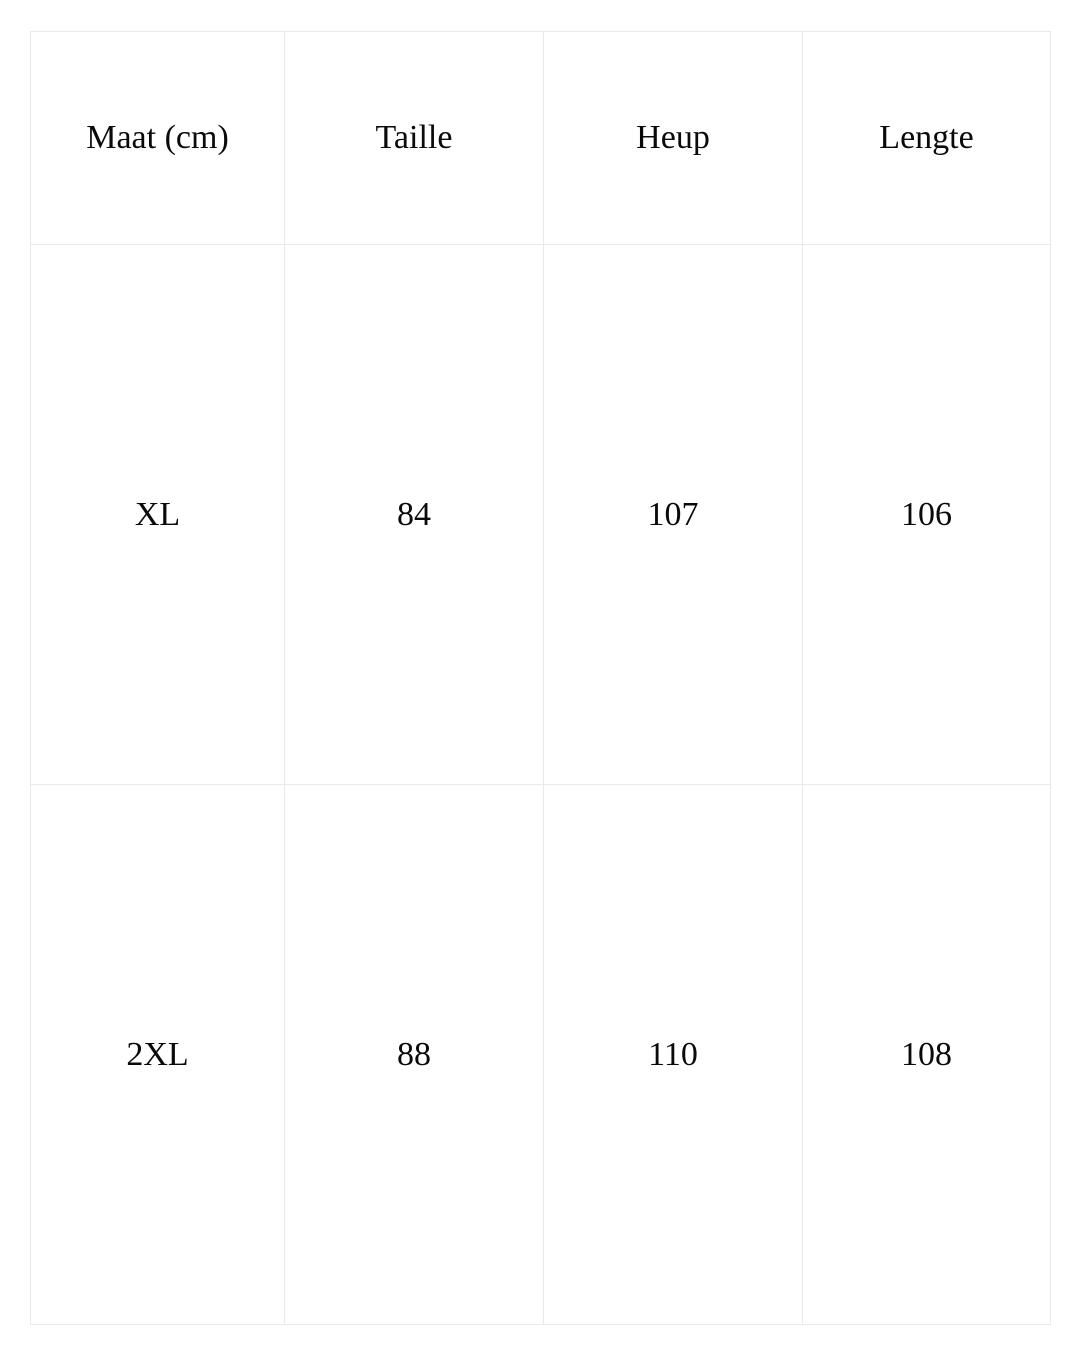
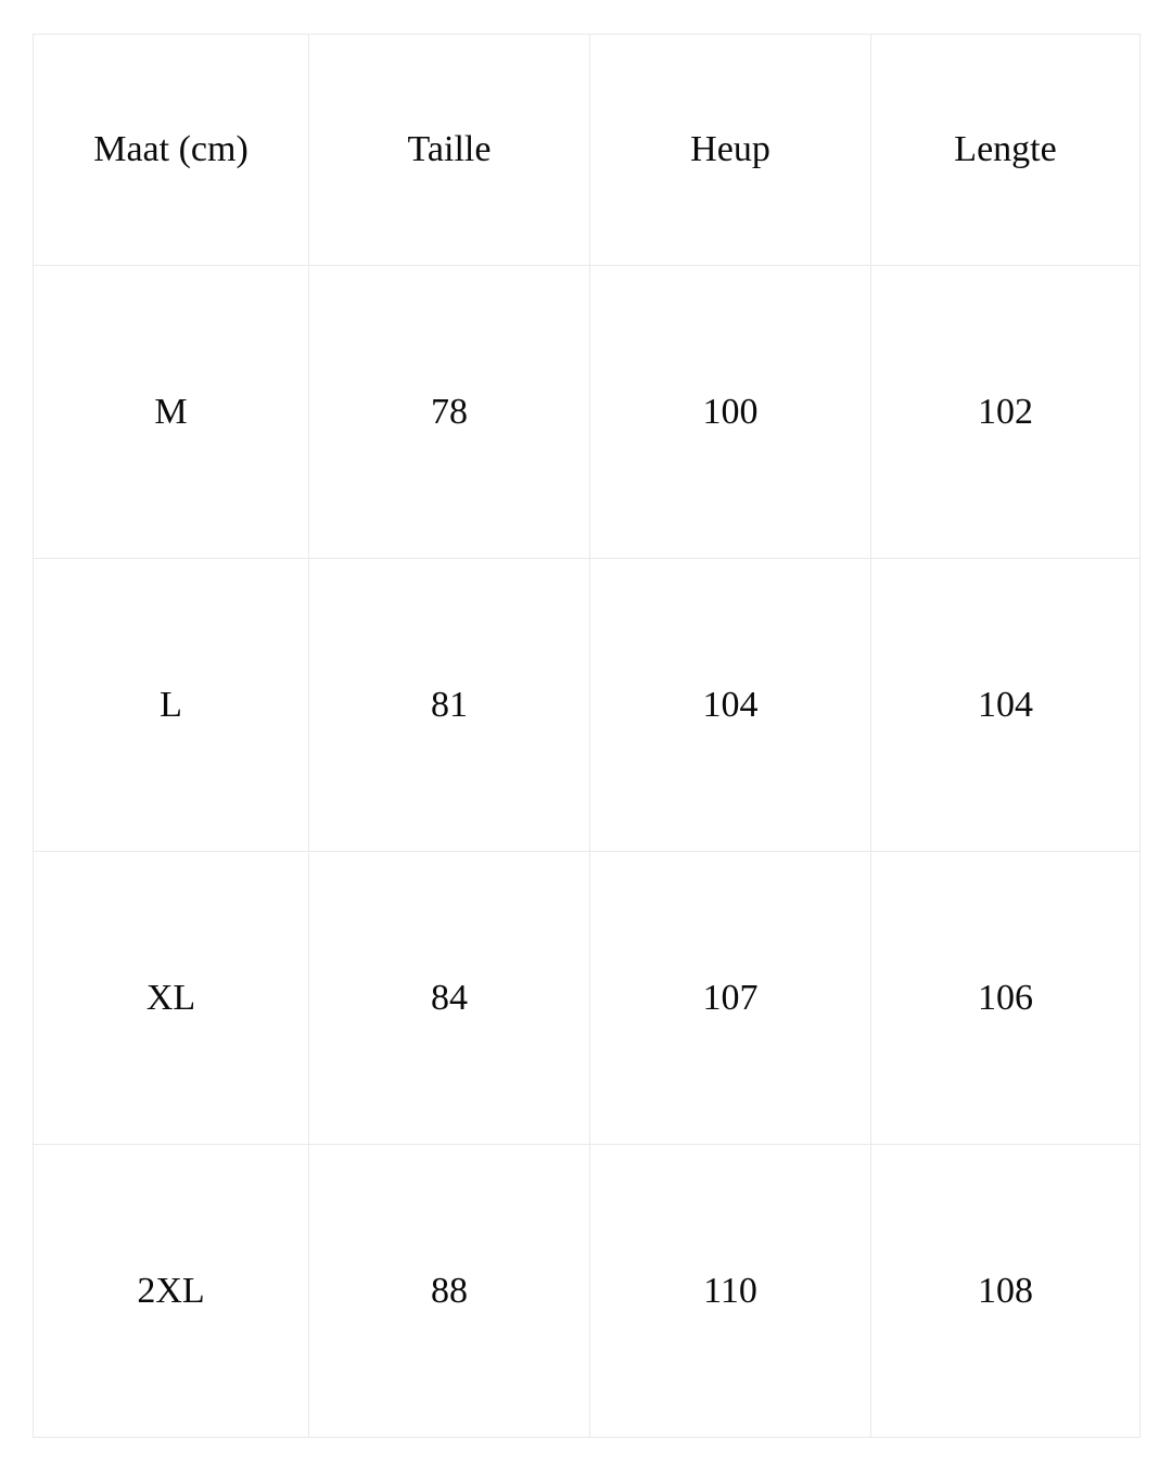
  Maat (cm)	Taille	Heup	Lengte
+ M	78	100	102
+ L	81	104	104
  XL	84	107	106
  2XL	88	110	108
